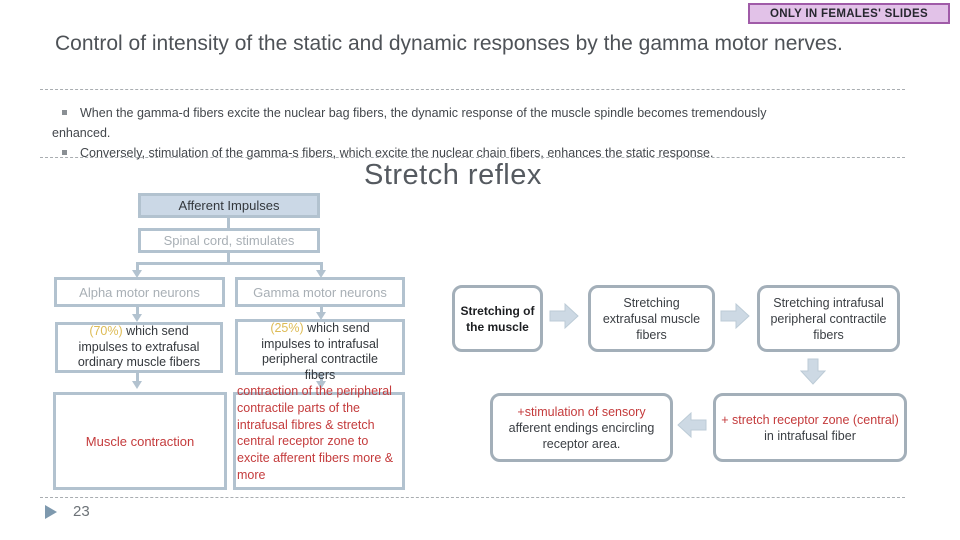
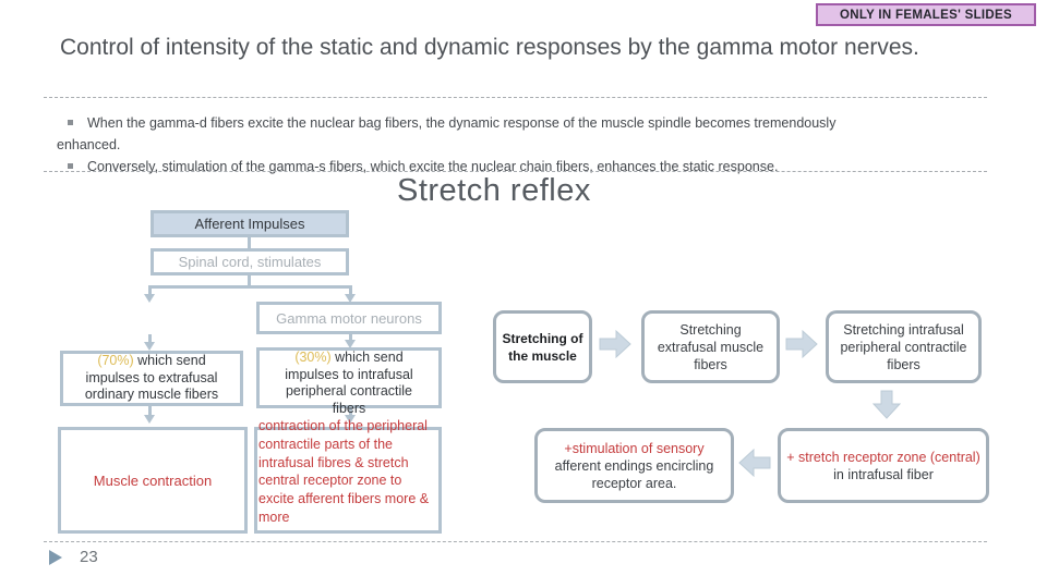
  ONLY IN FEMALES' SLIDES
  Control of intensity of the static and dynamic responses by the gamma motor nerves.
  When the gamma-d fibers excite the nuclear bag fibers, the dynamic response of the muscle spindle becomes tremendously
  enhanced.
  Conversely, stimulation of the gamma-s fibers, which excite the nuclear chain fibers, enhances the static response.
  Stretch reflex
  Afferent Impulses
  Spinal cord, stimulates
- Alpha motor neurons
  Gamma motor neurons
  (70%) which send
  impulses to extrafusal
  ordinary muscle fibers
- (25%) which send
+ (30%) which send
  impulses to intrafusal
  peripheral contractile
  fibers
  Muscle contraction
  contraction of the peripheral contractile parts of the intrafusal fibres & stretch central receptor zone to excite afferent fibers more & more
  Stretching of the muscle
  Stretching extrafusal muscle fibers
  Stretching intrafusal peripheral contractile fibers
  +stimulation of sensory afferent endings encircling receptor area.
  + stretch receptor zone (central) in intrafusal fiber
  23
